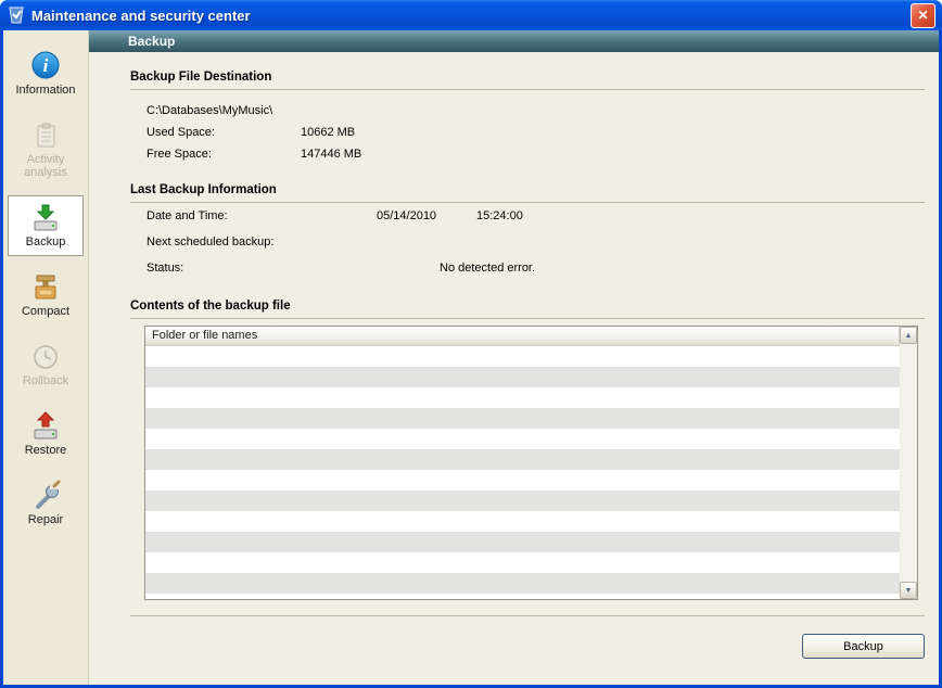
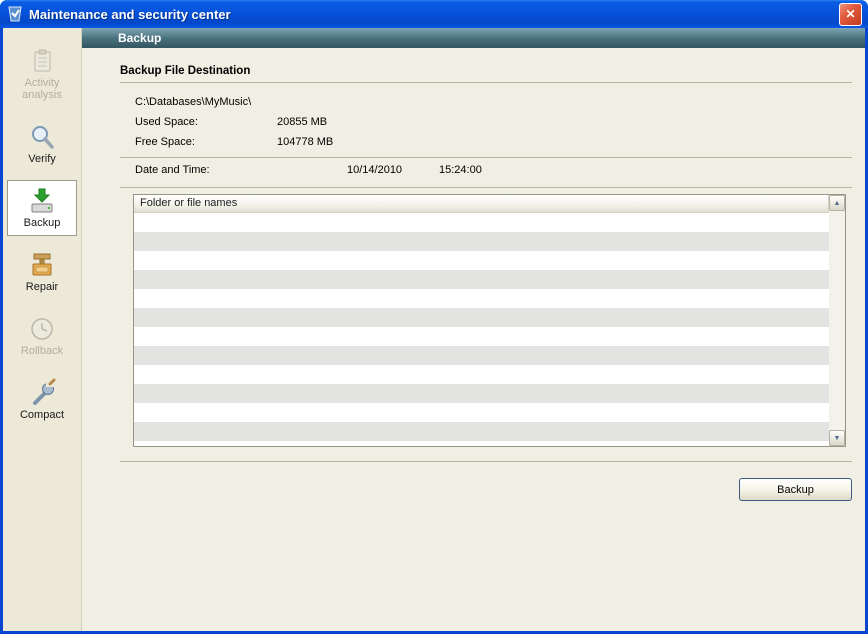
  Maintenance and security center
  ✕
- i
- Information
  Activity analysis
+ Verify
  Backup
- Compact
+ Repair
  Rollback
- Restore
- Repair
+ Compact
  Backup
  Backup File Destination
  C:\Databases\MyMusic\
  Used Space:
- 10662 MB
+ 20855 MB
  Free Space:
- 147446 MB
+ 104778 MB
- Last Backup Information
  Date and Time:
- 05/14/2010
+ 10/14/2010
  15:24:00
- Next scheduled backup:
- Status:
- No detected error.
- Contents of the backup file
  Folder or file names
  Backup
